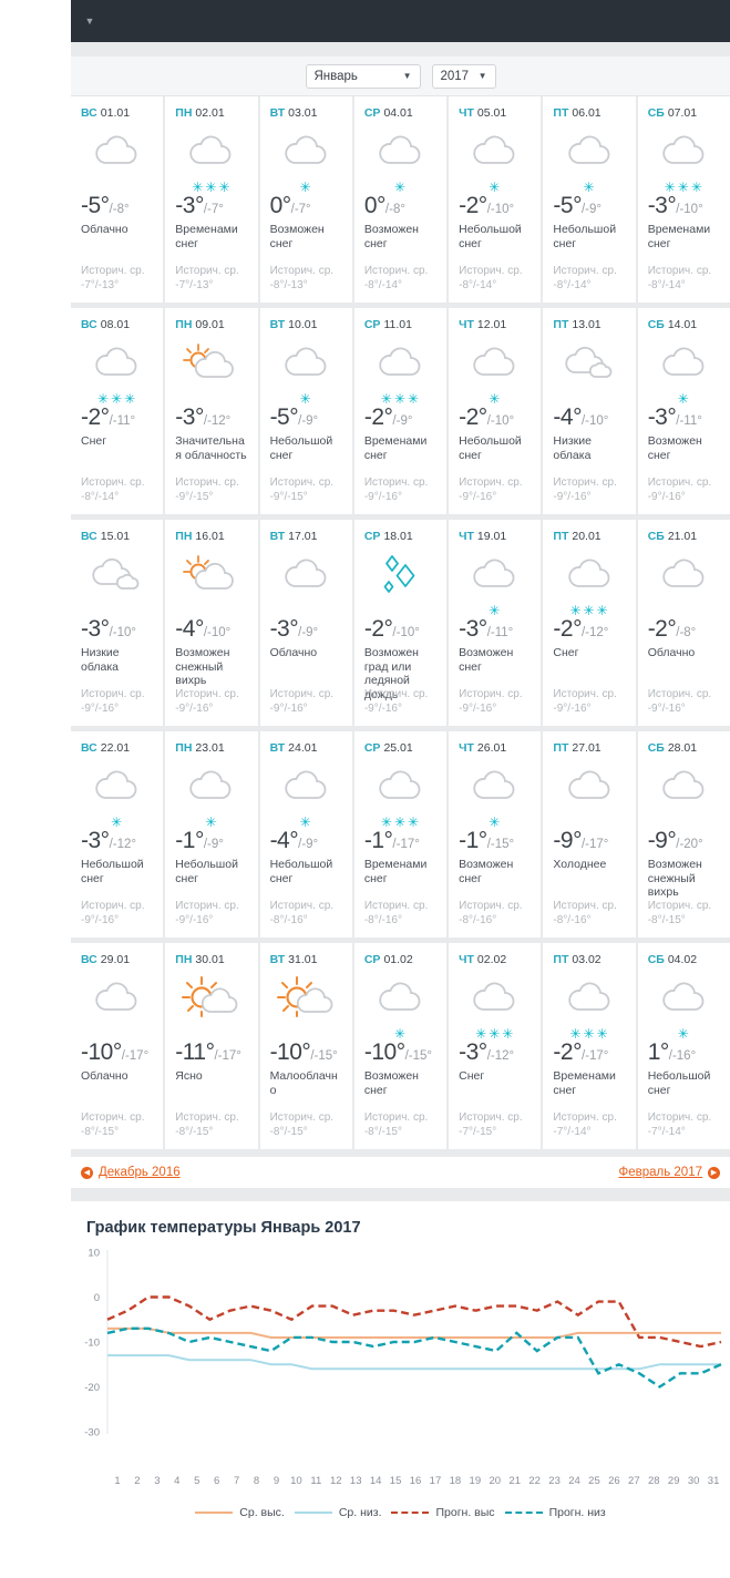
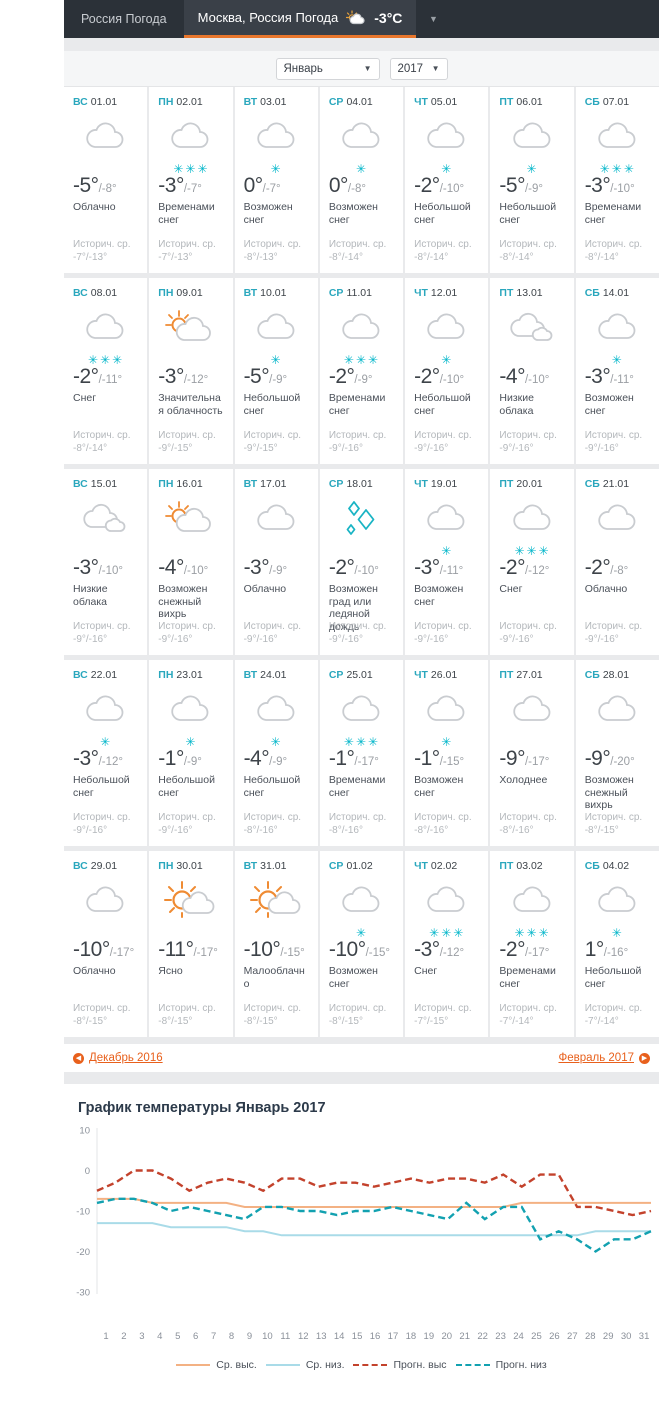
+ Россия Погода
+ Москва, Россия Погода
+ -3°C
  ▼
  Январь
  ▼
  2017
  ▼
  ВС 01.01
  -5°/-8°
  Облачно
  Историч. ср.
  -7°/-13°
  ПН 02.01
  ✳✳✳
  -3°/-7°
  Временами снег
  Историч. ср.
  -7°/-13°
  ВТ 03.01
  ✳
  0°/-7°
  Возможен снег
  Историч. ср.
  -8°/-13°
  СР 04.01
  ✳
  0°/-8°
  Возможен снег
  Историч. ср.
  -8°/-14°
  ЧТ 05.01
  ✳
  -2°/-10°
  Небольшой снег
  Историч. ср.
  -8°/-14°
  ПТ 06.01
  ✳
  -5°/-9°
  Небольшой снег
  Историч. ср.
  -8°/-14°
  СБ 07.01
  ✳✳✳
  -3°/-10°
  Временами снег
  Историч. ср.
  -8°/-14°
  ВС 08.01
  ✳✳✳
  -2°/-11°
  Снег
  Историч. ср.
  -8°/-14°
  ПН 09.01
  -3°/-12°
  Значительная облачность
  Историч. ср.
  -9°/-15°
  ВТ 10.01
  ✳
  -5°/-9°
  Небольшой снег
  Историч. ср.
  -9°/-15°
  СР 11.01
  ✳✳✳
  -2°/-9°
  Временами снег
  Историч. ср.
  -9°/-16°
  ЧТ 12.01
  ✳
  -2°/-10°
  Небольшой снег
  Историч. ср.
  -9°/-16°
  ПТ 13.01
  -4°/-10°
  Низкие облака
  Историч. ср.
  -9°/-16°
  СБ 14.01
  ✳
  -3°/-11°
  Возможен снег
  Историч. ср.
  -9°/-16°
  ВС 15.01
  -3°/-10°
  Низкие облака
  Историч. ср.
  -9°/-16°
  ПН 16.01
  -4°/-10°
  Возможен снежный вихрь
  Историч. ср.
  -9°/-16°
  ВТ 17.01
  -3°/-9°
  Облачно
  Историч. ср.
  -9°/-16°
  СР 18.01
  -2°/-10°
  Возможен град или ледяной дождь
  Историч. ср.
  -9°/-16°
  ЧТ 19.01
  ✳
  -3°/-11°
  Возможен снег
  Историч. ср.
  -9°/-16°
  ПТ 20.01
  ✳✳✳
  -2°/-12°
  Снег
  Историч. ср.
  -9°/-16°
  СБ 21.01
  -2°/-8°
  Облачно
  Историч. ср.
  -9°/-16°
  ВС 22.01
  ✳
  -3°/-12°
  Небольшой снег
  Историч. ср.
  -9°/-16°
  ПН 23.01
  ✳
  -1°/-9°
  Небольшой снег
  Историч. ср.
  -9°/-16°
  ВТ 24.01
  ✳
  -4°/-9°
  Небольшой снег
  Историч. ср.
  -8°/-16°
  СР 25.01
  ✳✳✳
  -1°/-17°
  Временами снег
  Историч. ср.
  -8°/-16°
  ЧТ 26.01
  ✳
  -1°/-15°
  Возможен снег
  Историч. ср.
  -8°/-16°
  ПТ 27.01
  -9°/-17°
  Холоднее
  Историч. ср.
  -8°/-16°
  СБ 28.01
  -9°/-20°
  Возможен снежный вихрь
  Историч. ср.
  -8°/-15°
  ВС 29.01
  -10°/-17°
  Облачно
  Историч. ср.
  -8°/-15°
  ПН 30.01
  -11°/-17°
  Ясно
  Историч. ср.
  -8°/-15°
  ВТ 31.01
  -10°/-15°
  Малооблачно
  Историч. ср.
  -8°/-15°
  СР 01.02
  ✳
  -10°/-15°
  Возможен снег
  Историч. ср.
  -8°/-15°
  ЧТ 02.02
  ✳✳✳
  -3°/-12°
  Снег
  Историч. ср.
  -7°/-15°
  ПТ 03.02
  ✳✳✳
  -2°/-17°
  Временами снег
  Историч. ср.
  -7°/-14°
  СБ 04.02
  ✳
  1°/-16°
  Небольшой снег
  Историч. ср.
  -7°/-14°
  Декабрь 2016
  Февраль 2017
  График температуры Январь 2017
  10
  0
  -10
  -20
  -30
  1
  2
  3
  4
  5
  6
  7
  8
  9
  10
  11
  12
  13
  14
  15
  16
  17
  18
  19
  20
  21
  22
  23
  24
  25
  26
  27
  28
  29
  30
  31
  Ср. выс.
  Ср. низ.
  Прогн. выс
  Прогн. низ
